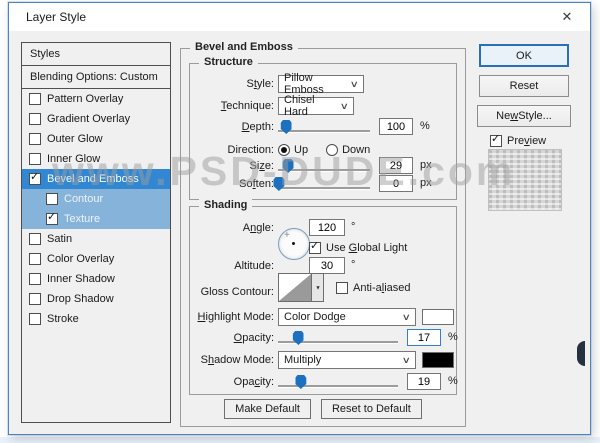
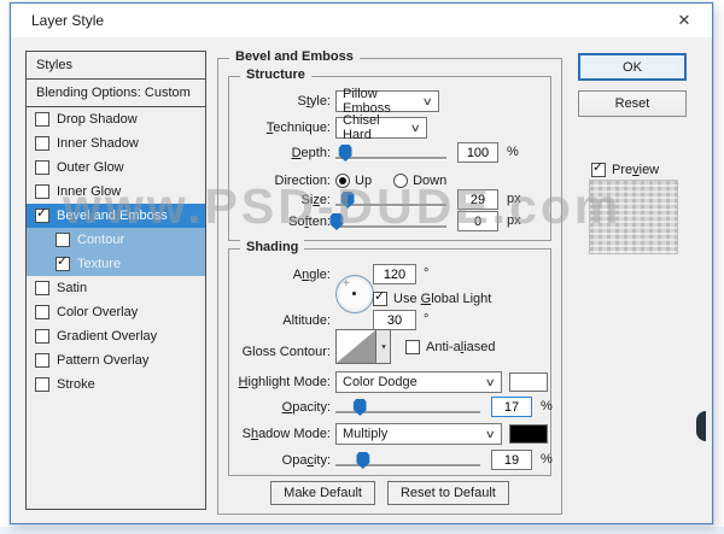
  Layer Style
  ✕
  Styles
  Blending Options: Custom
- Pattern Overlay
+ Drop Shadow
- Gradient Overlay
+ Inner Shadow
  Outer Glow
  Inner Glow
  ✓
  Bevel and Emboss
  Contour
  ✓
  Texture
  Satin
  Color Overlay
- Inner Shadow
+ Gradient Overlay
- Drop Shadow
+ Pattern Overlay
  Stroke
  Bevel and Emboss
  Structure
  Style:
  Pillow Emboss
  ∨
  Technique:
  Chisel Hard
  ∨
  Depth:
  100
  %
  Direction:
  Up
  Down
  Size:
  29
  px
  Soften:
  0
  px
  Shading
  Angle:
  120
  °
  +
  ✓
  Use Global Light
  Altitude:
  30
  °
  Gloss Contour:
  Anti-aliased
  Highlight Mode:
  Color Dodge
  ∨
  Opacity:
  17
  %
  Shadow Mode:
  Multiply
  ∨
  Opacity:
  19
  %
  Make Default
  Reset to Default
  OK
  Reset
- Ne
- w
- Style...
  ✓
  Preview
  www.PSD-DUDE.com
